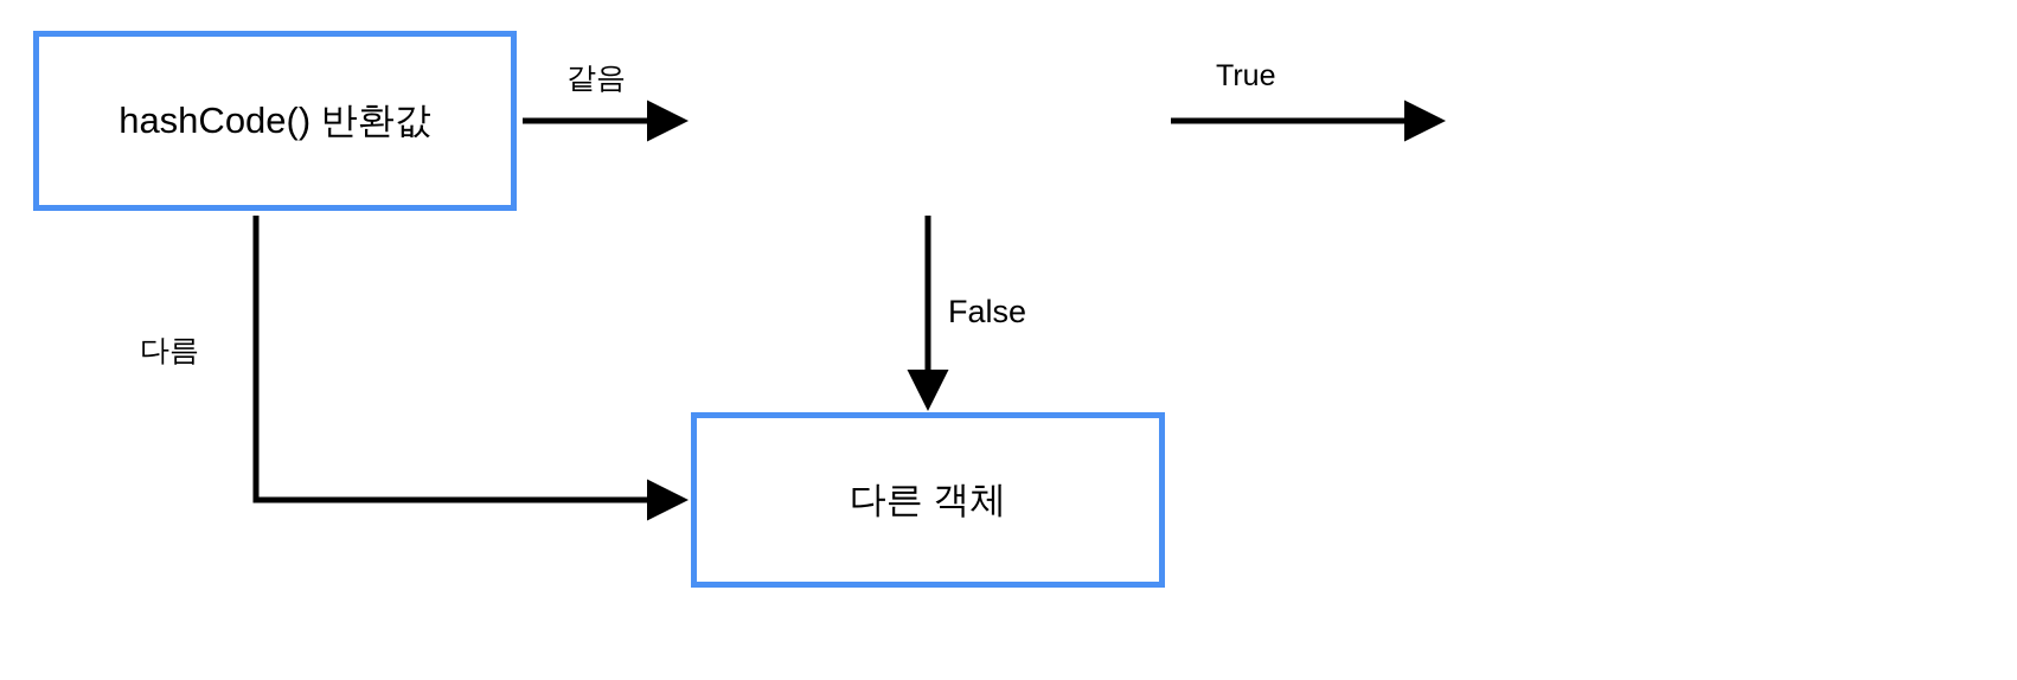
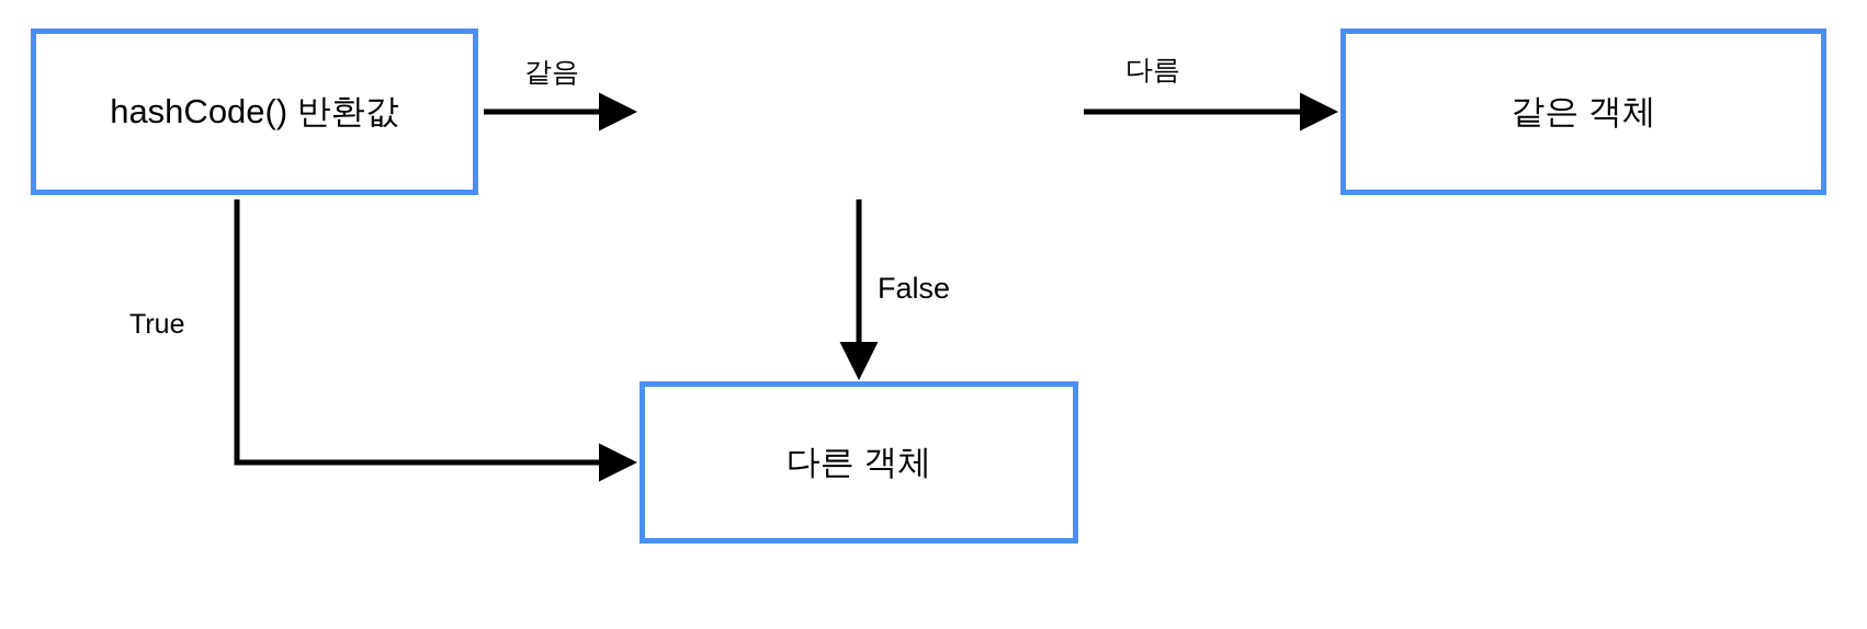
  hashCode() 반환값
+ 같은 객체
  다른 객체
  같음
- True
+ 다름
  False
- 다름
+ True
